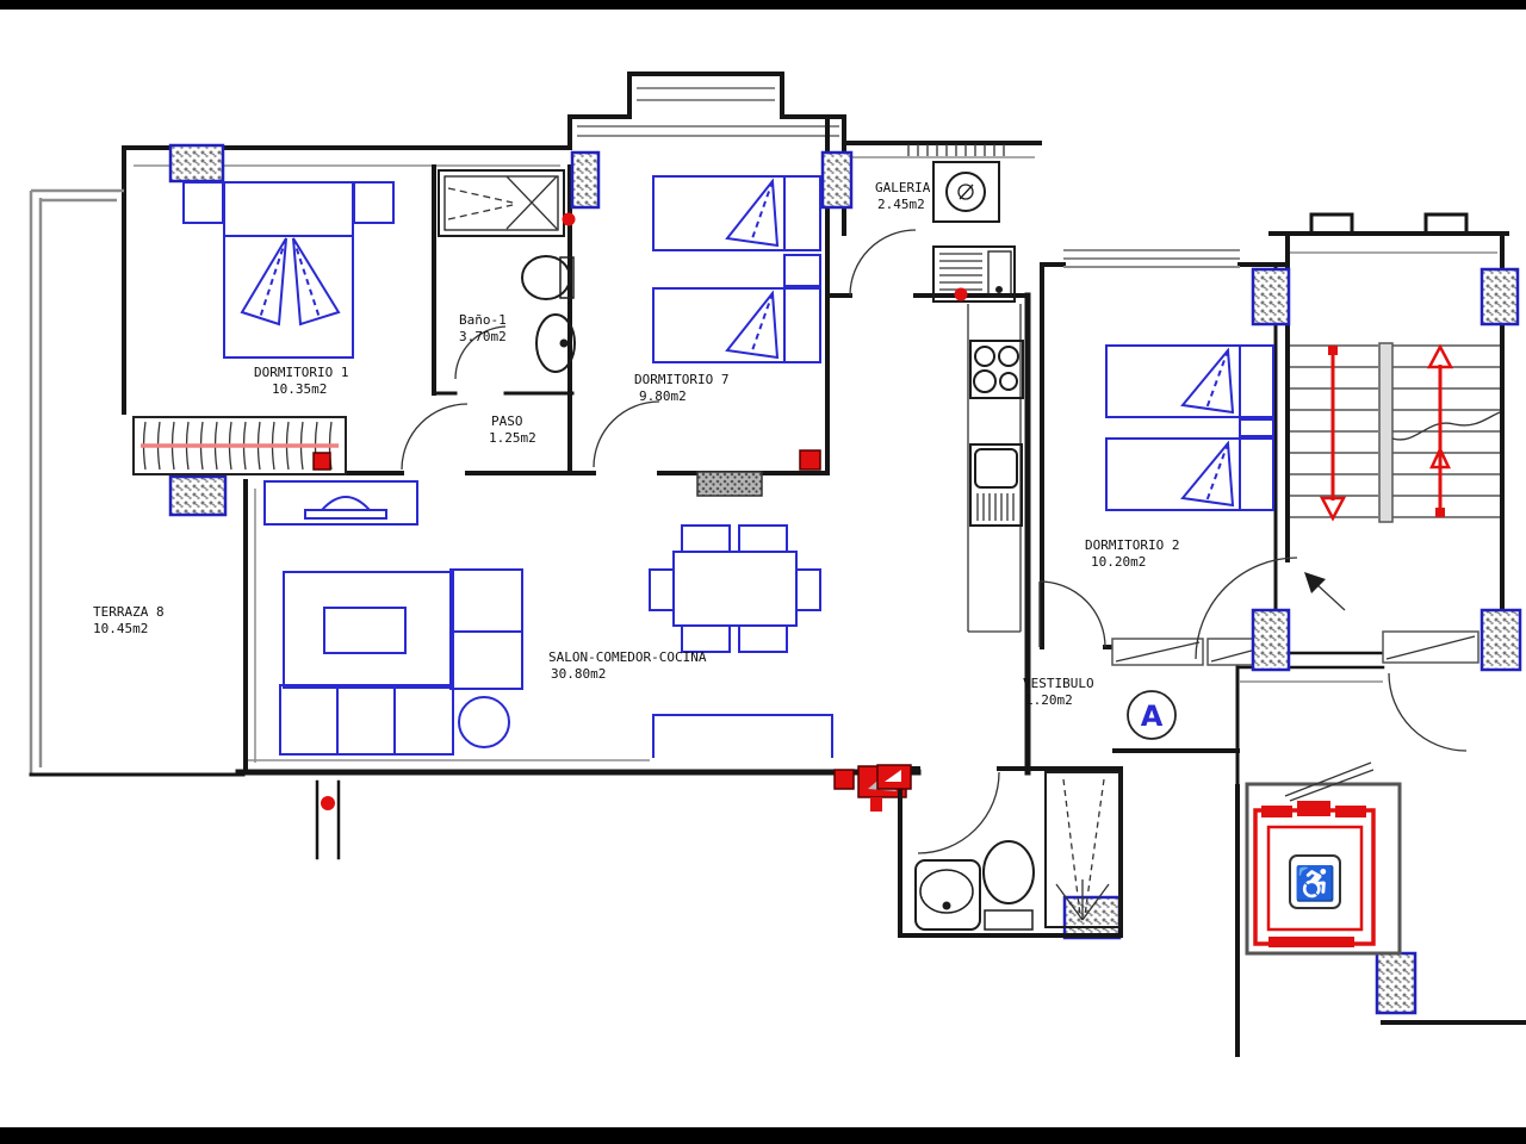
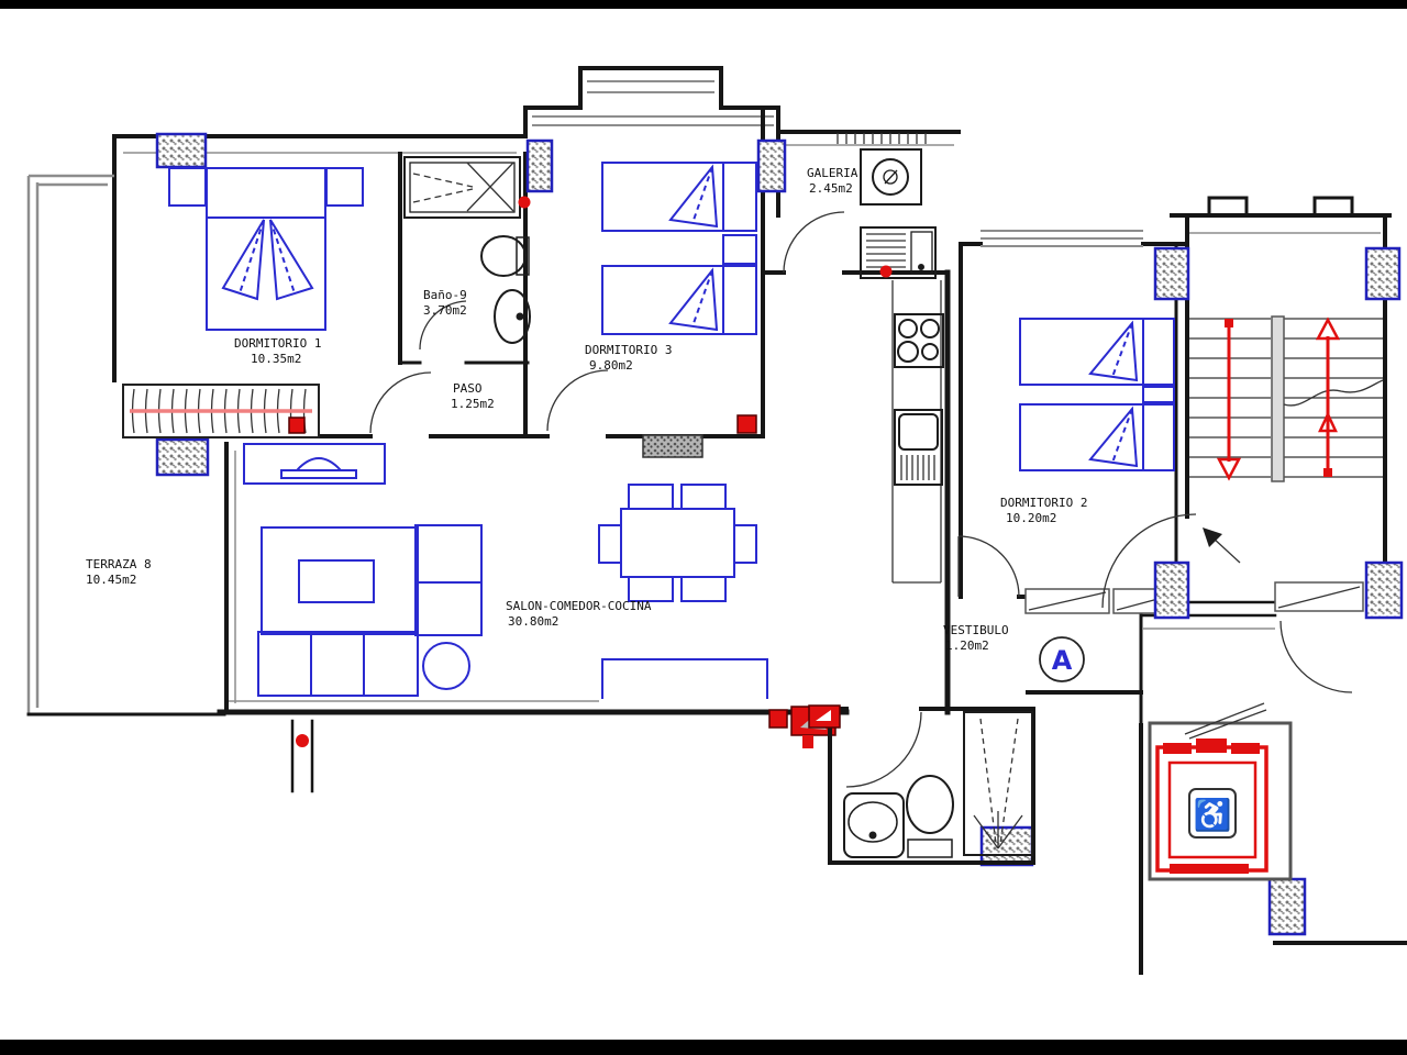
  ♿
  A
  DORMITORIO 1
  10.35m2
- Baño-1
+ Baño-9
  3.70m2
- DORMITORIO 7
+ DORMITORIO 3
  9.80m2
  GALERIA
  2.45m2
  PASO
  1.25m2
  TERRAZA 8
  10.45m2
  SALON-COMEDOR-COCINA
  30.80m2
  DORMITORIO 2
  10.20m2
  VESTIBULO
  1.20m2
